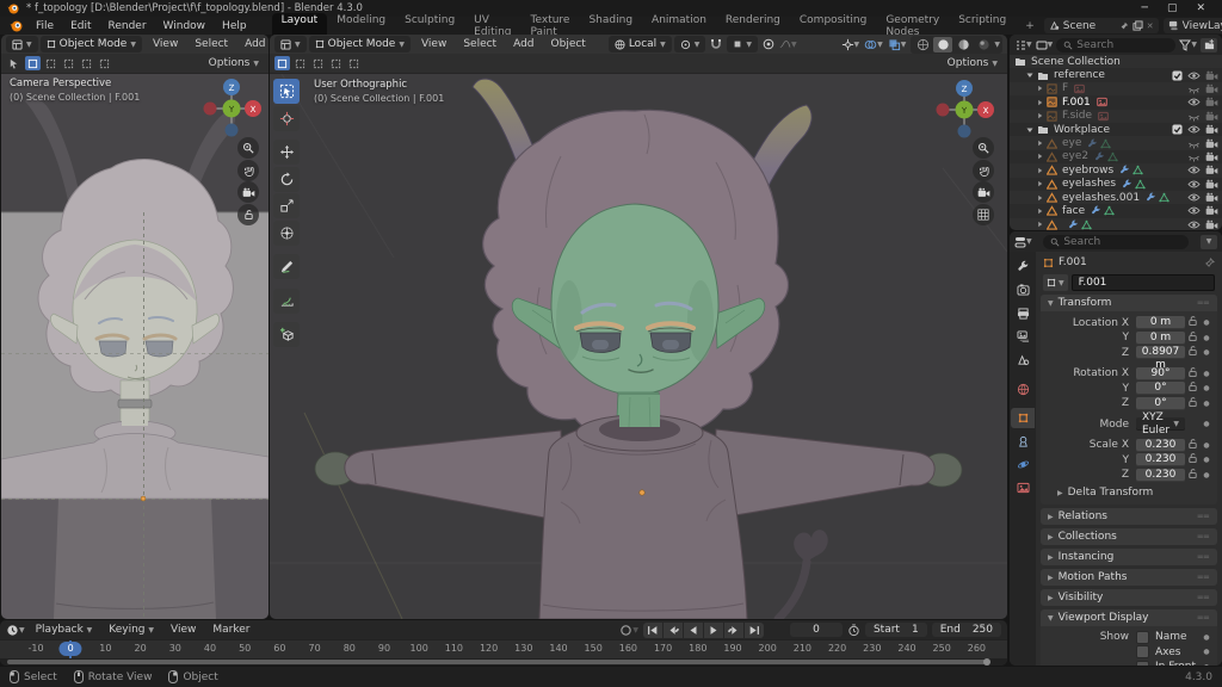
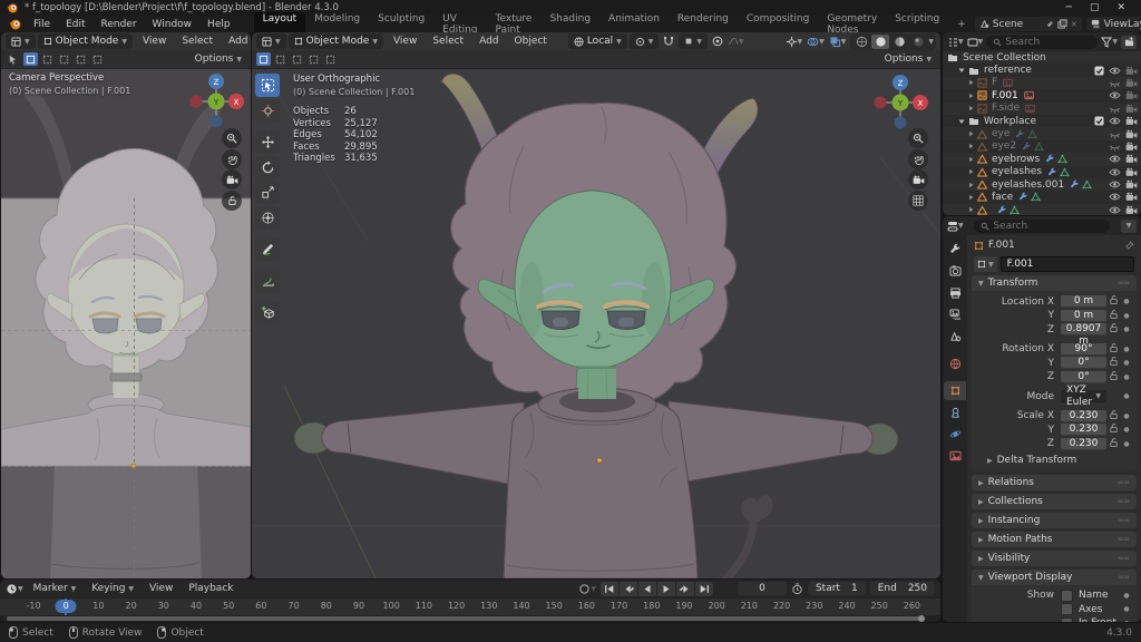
  * f_topology [D:\Blender\Project\f\f_topology.blend] - Blender 4.3.0
  ─
  ▢
  ✕
  File Edit Render Window Help
  Layout
  Modeling
  Sculpting
  UV Editing
  Texture Paint
  Shading
  Animation
  Rendering
  Compositing
  Geometry Nodes
  Scripting
  +
  Scene
  ✕
  Object Mode
  View
  Select
  Add
  Options
  Camera Perspective
  (0) Scene Collection | F.001
  Z
  X
  Y
  Object Mode
  View
  Select
  Add
  Object
  Local
  Options
  User Orthographic
  (0) Scene Collection | F.001
+ Objects
+ 26
+ Vertices
+ 25,127
+ Edges
+ 54,102
+ Faces
+ 29,895
+ Triangles
+ 31,635
  Z
  X
  Y
  Search
  Scene Collection
  reference
  F
  F.001
  F.side
  Workplace
  eye
  eye2
  eyebrows
  eyelashes
  eyelashes.001
  face
  Search
  F.001
  F.001
  Transform
  ══
  Location X
  0 m
  Y
  0 m
  Z
  0.8907 m
  Rotation X
  90°
  Y
  0°
  Z
  0°
  Mode
  XYZ Euler
  Scale X
  0.230
  Y
  0.230
  Z
  0.230
  Delta Transform
  Relations
  ══
  Collections
  ══
  Instancing
  ══
  Motion Paths
  ══
  Visibility
  ══
  Viewport Display
  ══
  Show
  Name
  Axes
- Playback
+ Marker
  Keying
  View
- Marker
+ Playback
  0
  Start
  1
  End
  250
  -10
  0
  10
  20
  30
  40
  50
  60
  70
  80
  90
  100
  110
  120
  130
  140
  150
  160
  170
  180
  190
  200
  210
  220
  230
  240
  250
  260
  Select
  Rotate View
  Object
  4.3.0
